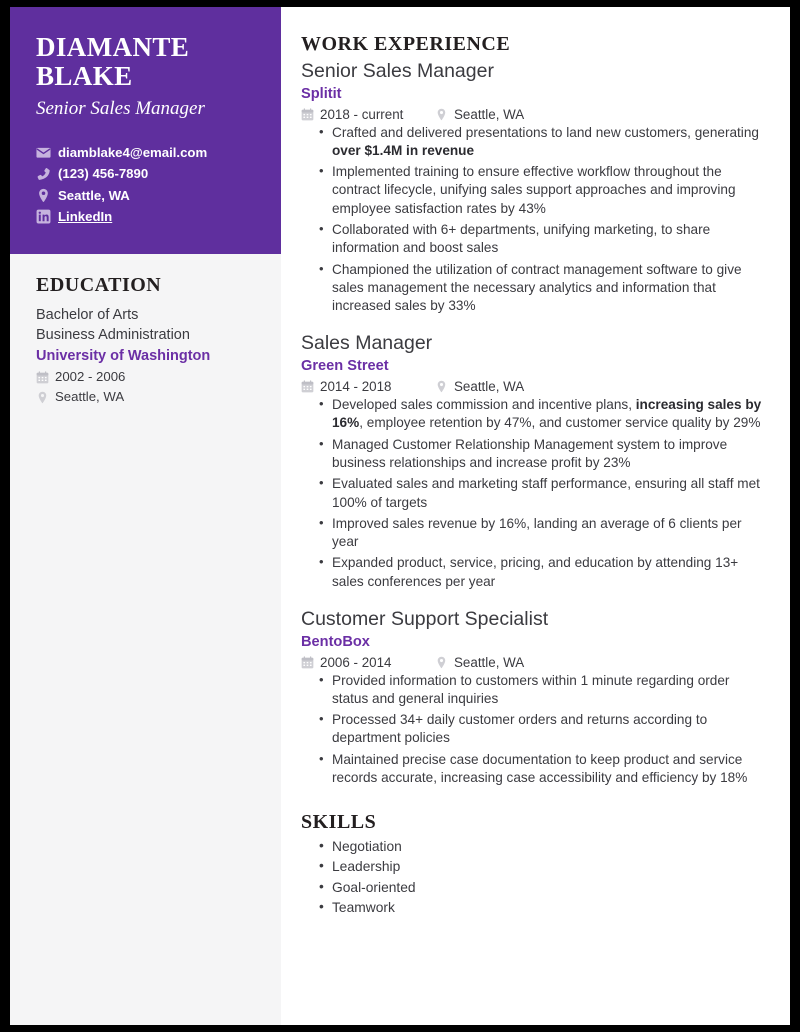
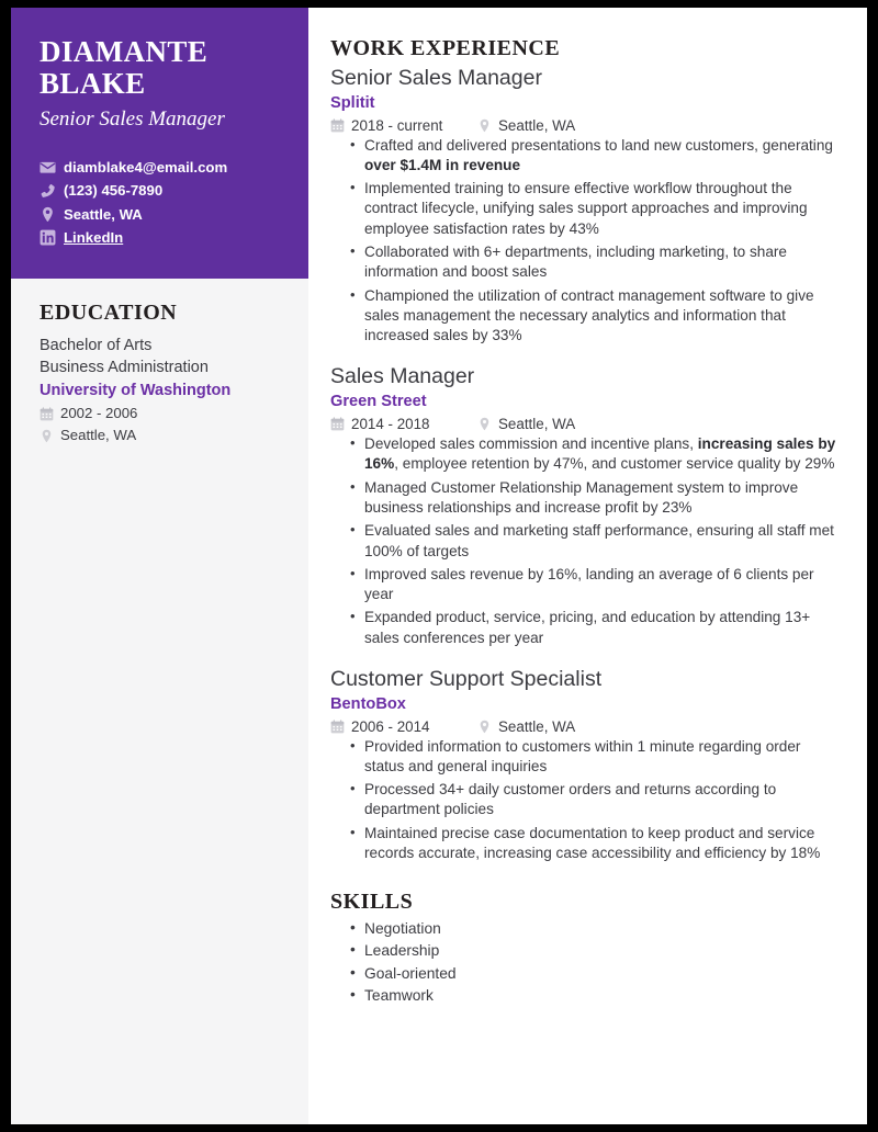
  DIAMANTE
  BLAKE
  Senior Sales Manager
  diamblake4@email.com
  (123) 456-7890
  Seattle, WA
  LinkedIn
  EDUCATION
  Bachelor of Arts
  Business Administration
  University of Washington
  2002 - 2006
  Seattle, WA
  WORK EXPERIENCE
  Senior Sales Manager
  Splitit
  2018 - current
  Seattle, WA
  Crafted and delivered presentations to land new customers, generating over $1.4M in revenue
  Implemented training to ensure effective workflow throughout the contract lifecycle, unifying sales support approaches and improving employee satisfaction rates by 43%
- Collaborated with 6+ departments, unifying marketing, to share information and boost sales
+ Collaborated with 6+ departments, including marketing, to share information and boost sales
  Championed the utilization of contract management software to give sales management the necessary analytics and information that increased sales by 33%
  Sales Manager
  Green Street
  2014 - 2018
  Seattle, WA
  Developed sales commission and incentive plans, increasing sales by 16%, employee retention by 47%, and customer service quality by 29%
  Managed Customer Relationship Management system to improve business relationships and increase profit by 23%
  Evaluated sales and marketing staff performance, ensuring all staff met 100% of targets
  Improved sales revenue by 16%, landing an average of 6 clients per year
  Expanded product, service, pricing, and education by attending 13+ sales conferences per year
  Customer Support Specialist
  BentoBox
  2006 - 2014
  Seattle, WA
  Provided information to customers within 1 minute regarding order status and general inquiries
  Processed 34+ daily customer orders and returns according to department policies
  Maintained precise case documentation to keep product and service records accurate, increasing case accessibility and efficiency by 18%
  SKILLS
  Negotiation
  Leadership
  Goal-oriented
  Teamwork
